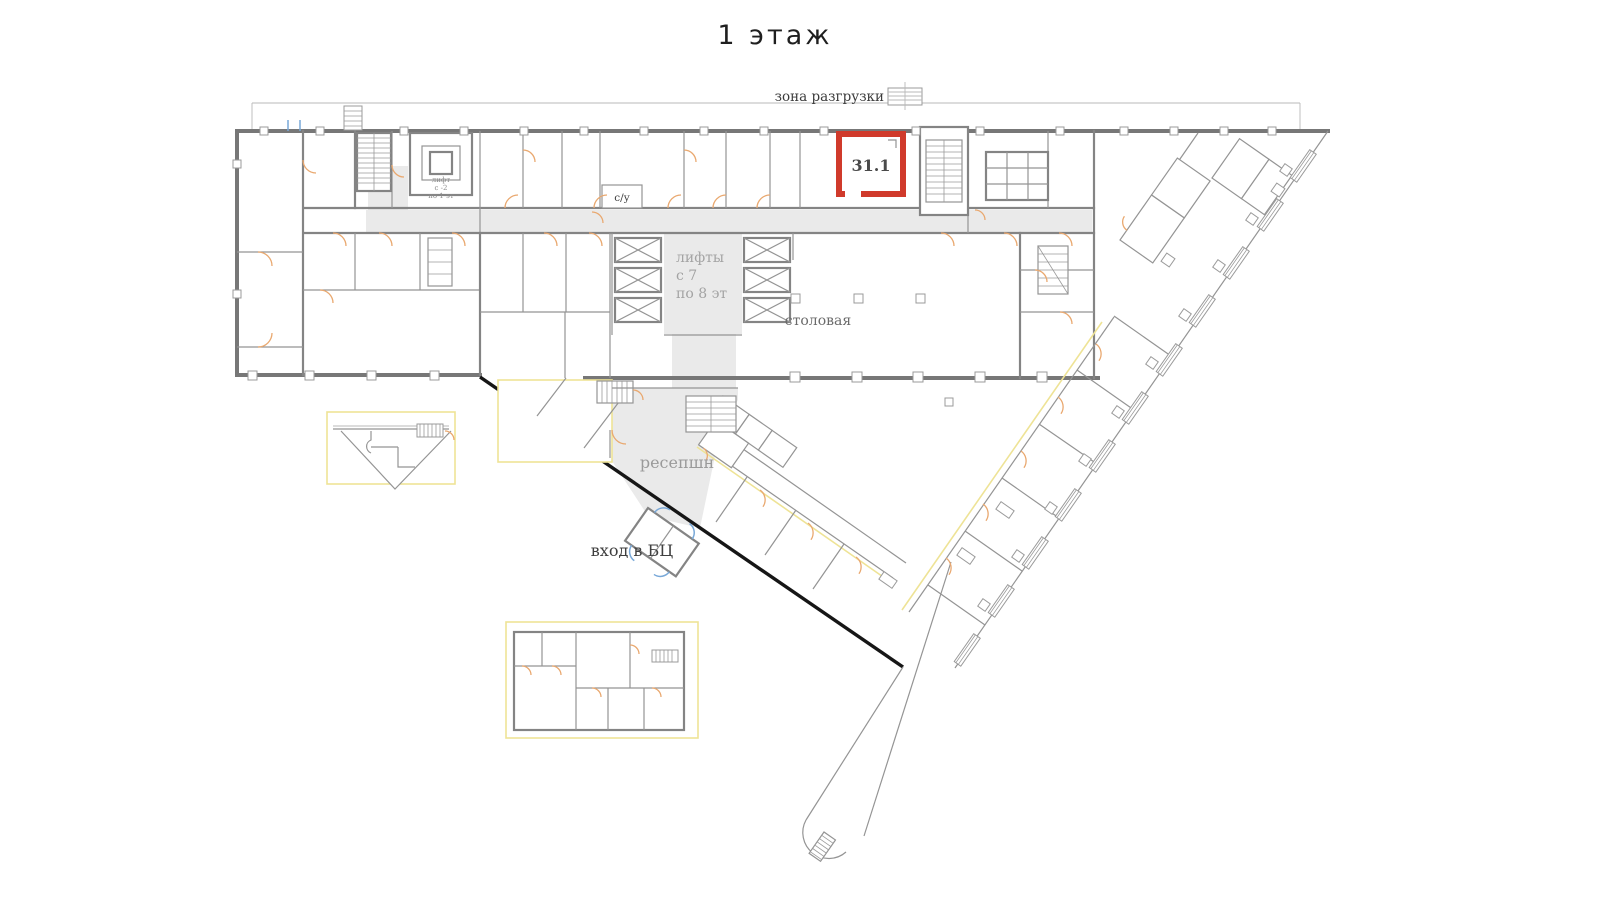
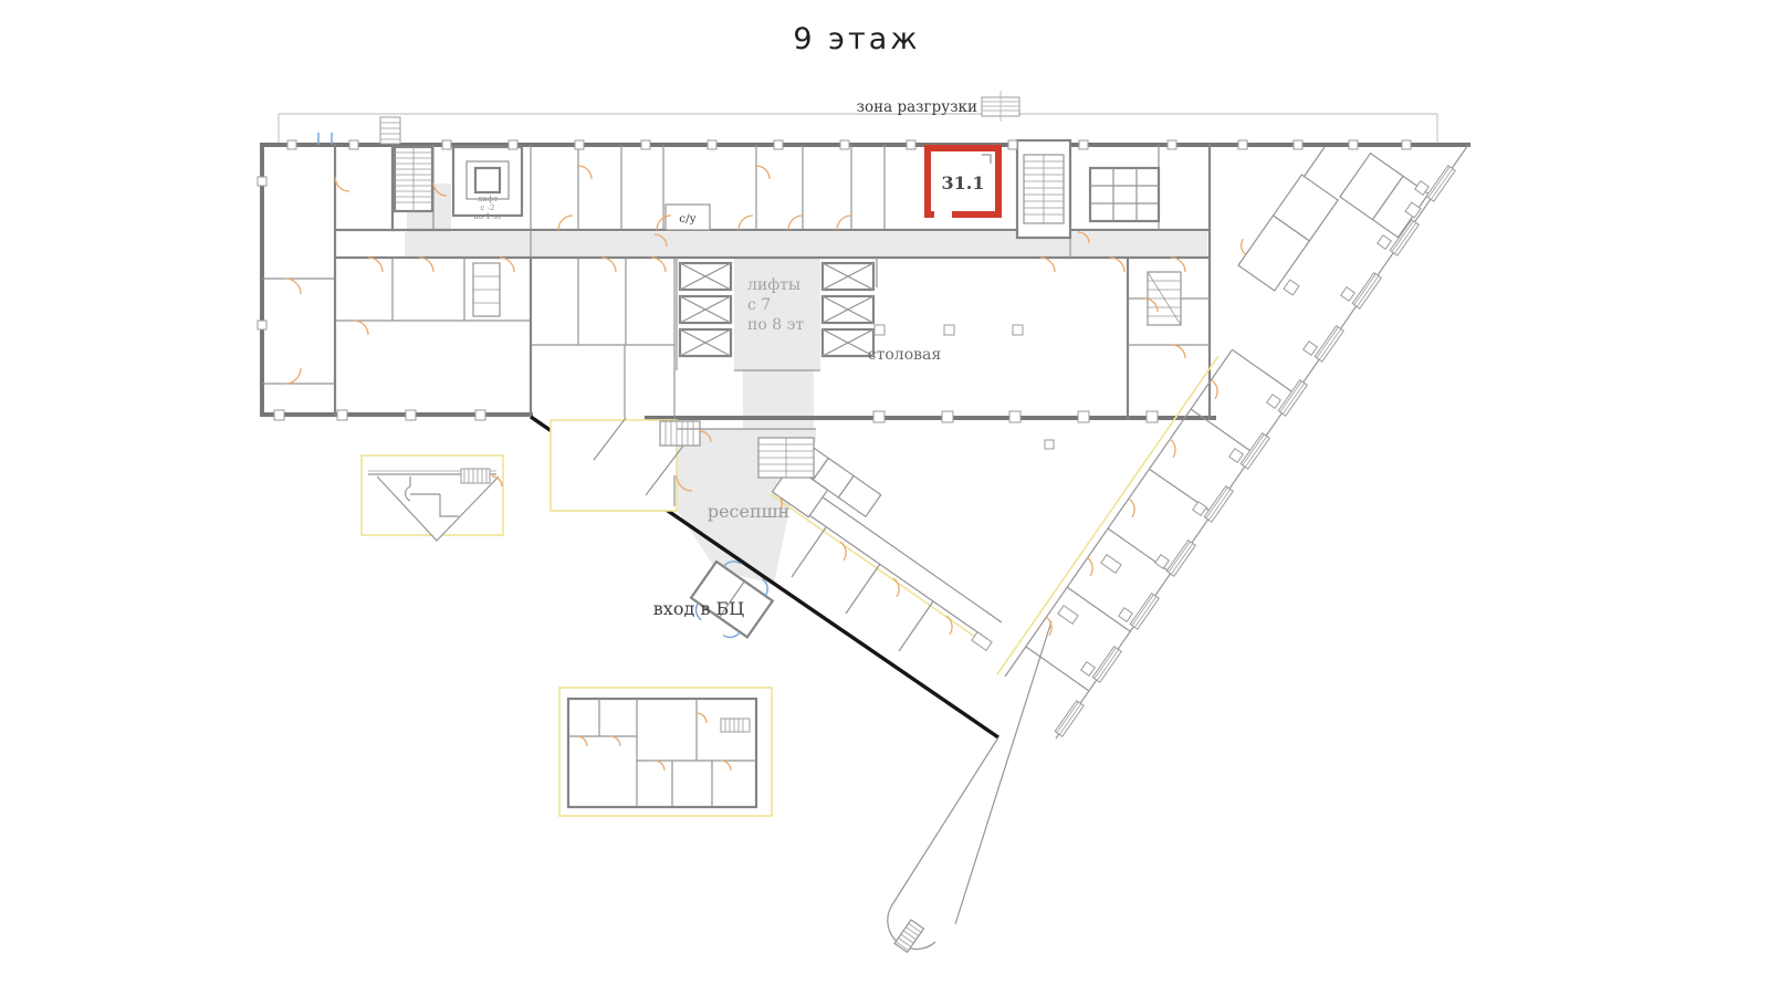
- 1 этаж
+ 9 этаж
  зона разгрузки
  с/у
  лифт
  с -2
  по 1 эт
  31.1
  лифты
  с 7
  по 8 эт
  столовая
  ресепшн
  вход в БЦ
